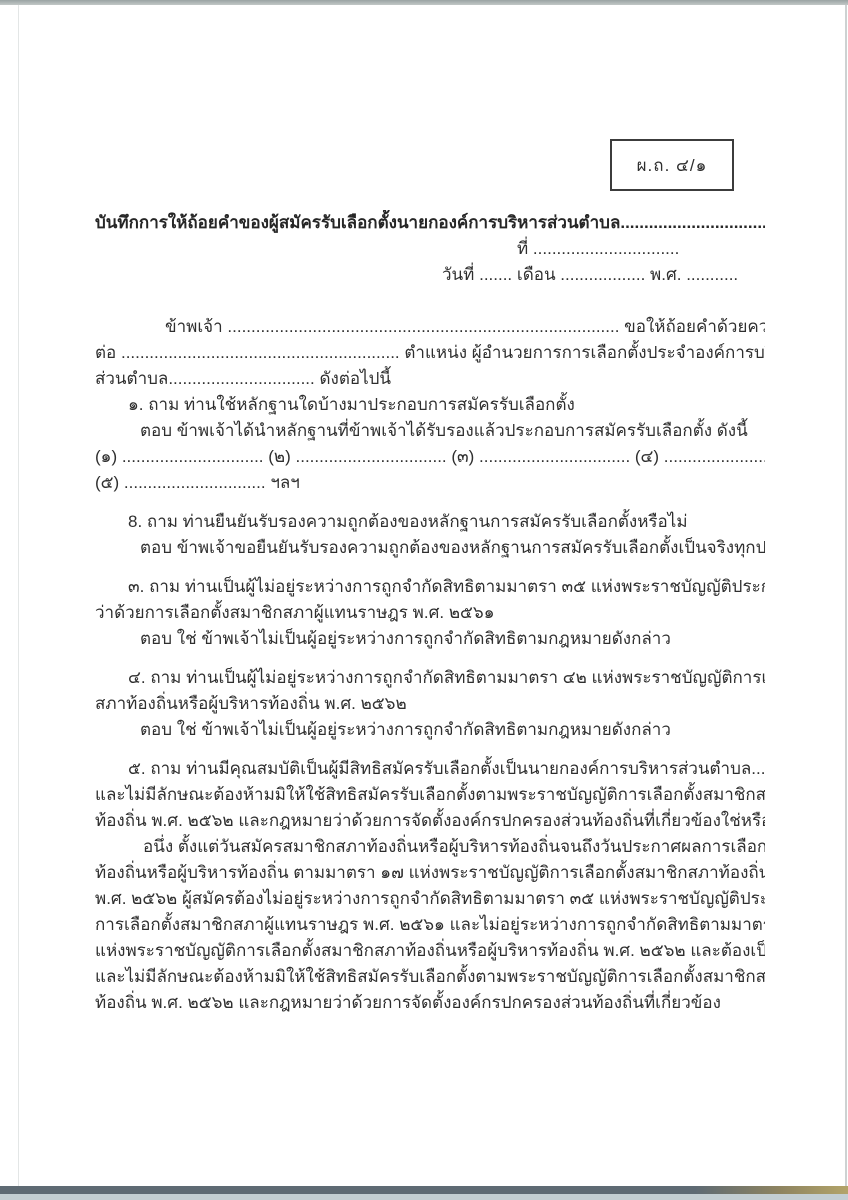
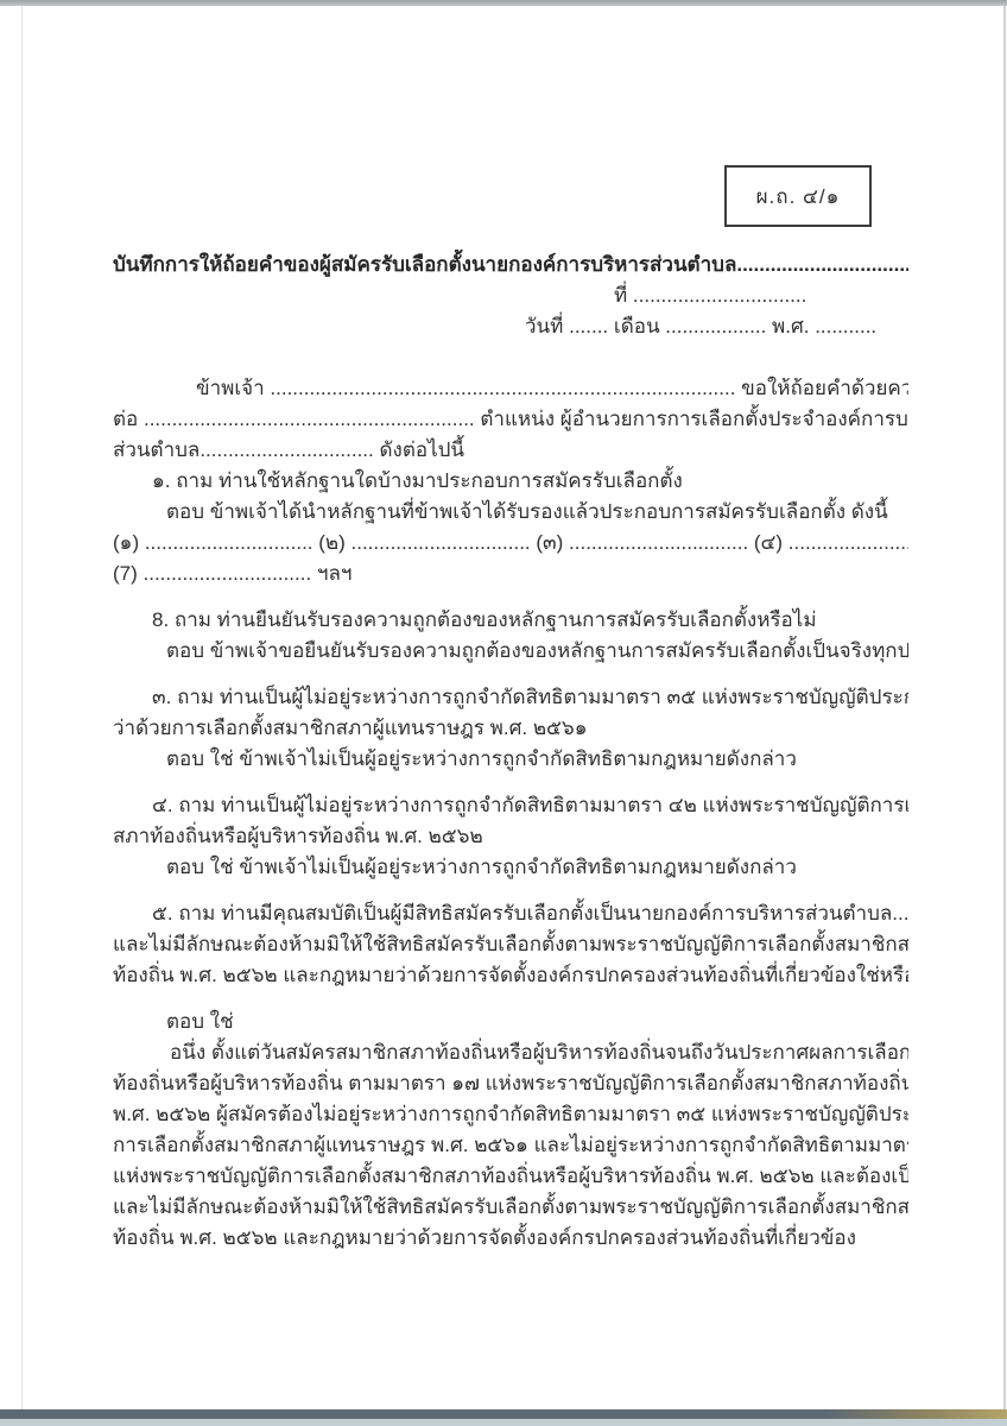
  ผ.ถ. ๔/๑
  บันทึกการให้ถ้อยคำของผู้สมัครรับเลือกตั้งนายกองค์การบริหารส่วนตำบล...............................
  ที่ ...............................
  วันที่ ....... เดือน .................. พ.ศ. ...........
  ข้าพเจ้า ................................................................................... ขอให้ถ้อยคำด้วยคว
  ต่อ ........................................................... ตำแหน่ง ผู้อำนวยการการเลือกตั้งประจำองค์การบ
  ส่วนตำบล............................... ดังต่อไปนี้
  ๑. ถาม ท่านใช้หลักฐานใดบ้างมาประกอบการสมัครรับเลือกตั้ง
  ตอบ ข้าพเจ้าได้นำหลักฐานที่ข้าพเจ้าได้รับรองแล้วประกอบการสมัครรับเลือกตั้ง ดังนี้
  (๑) .............................. (๒) ................................ (๓) ................................ (๔) .....................
- (๕) .............................. ฯลฯ
+ (7) .............................. ฯลฯ
  8. ถาม ท่านยืนยันรับรองความถูกต้องของหลักฐานการสมัครรับเลือกตั้งหรือไม่
  ตอบ ข้าพเจ้าขอยืนยันรับรองความถูกต้องของหลักฐานการสมัครรับเลือกตั้งเป็นจริงทุกป
  ๓. ถาม ท่านเป็นผู้ไม่อยู่ระหว่างการถูกจำกัดสิทธิตามมาตรา ๓๕ แห่งพระราชบัญญัติประ
  ว่าด้วยการเลือกตั้งสมาชิกสภาผู้แทนราษฎร พ.ศ. ๒๕๖๑
  ตอบ ใช่ ข้าพเจ้าไม่เป็นผู้อยู่ระหว่างการถูกจำกัดสิทธิตามกฎหมายดังกล่าว
  ๔. ถาม ท่านเป็นผู้ไม่อยู่ระหว่างการถูกจำกัดสิทธิตามมาตรา ๔๒ แห่งพระราชบัญญัติการเ
  สภาท้องถิ่นหรือผู้บริหารท้องถิ่น พ.ศ. ๒๕๖๒
  ตอบ ใช่ ข้าพเจ้าไม่เป็นผู้อยู่ระหว่างการถูกจำกัดสิทธิตามกฎหมายดังกล่าว
  ๕. ถาม ท่านมีคุณสมบัติเป็นผู้มีสิทธิสมัครรับเลือกตั้งเป็นนายกองค์การบริหารส่วนตำบล...
  และไม่มีลักษณะต้องห้ามมิให้ใช้สิทธิสมัครรับเลือกตั้งตามพระราชบัญญัติการเลือกตั้งสมาชิกส
  ท้องถิ่น พ.ศ. ๒๕๖๒ และกฎหมายว่าด้วยการจัดตั้งองค์กรปกครองส่วนท้องถิ่นที่เกี่ยวข้องใช่หรื
+ ตอบ ใช่
  อนึ่ง ตั้งแต่วันสมัครสมาชิกสภาท้องถิ่นหรือผู้บริหารท้องถิ่นจนถึงวันประกาศผลการเลือก
  ท้องถิ่นหรือผู้บริหารท้องถิ่น ตามมาตรา ๑๗ แห่งพระราชบัญญัติการเลือกตั้งสมาชิกสภาท้องถิ่น
  พ.ศ. ๒๕๖๒ ผู้สมัครต้องไม่อยู่ระหว่างการถูกจำกัดสิทธิตามมาตรา ๓๕ แห่งพระราชบัญญัติประ
  การเลือกตั้งสมาชิกสภาผู้แทนราษฎร พ.ศ. ๒๕๖๑ และไม่อยู่ระหว่างการถูกจำกัดสิทธิตามมาต
  แห่งพระราชบัญญัติการเลือกตั้งสมาชิกสภาท้องถิ่นหรือผู้บริหารท้องถิ่น พ.ศ. ๒๕๖๒ และต้องเป็
  และไม่มีลักษณะต้องห้ามมิให้ใช้สิทธิสมัครรับเลือกตั้งตามพระราชบัญญัติการเลือกตั้งสมาชิกส
  ท้องถิ่น พ.ศ. ๒๕๖๒ และกฎหมายว่าด้วยการจัดตั้งองค์กรปกครองส่วนท้องถิ่นที่เกี่ยวข้อง
